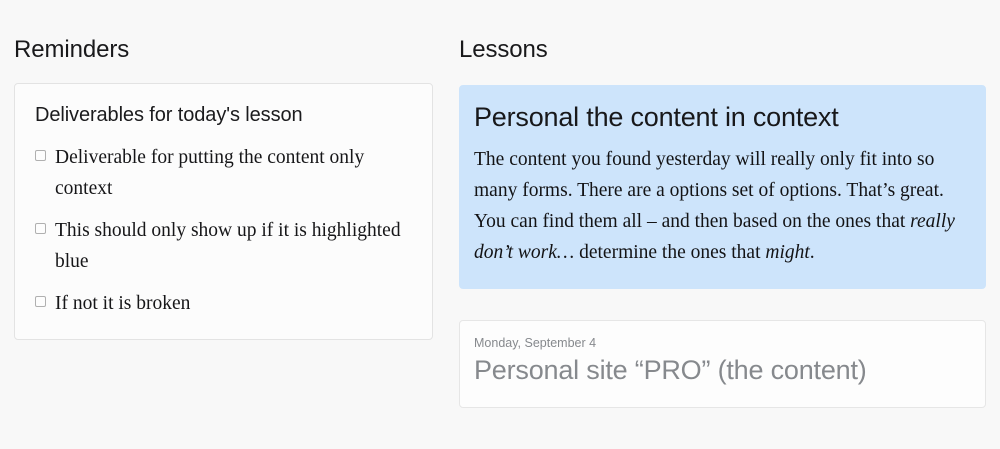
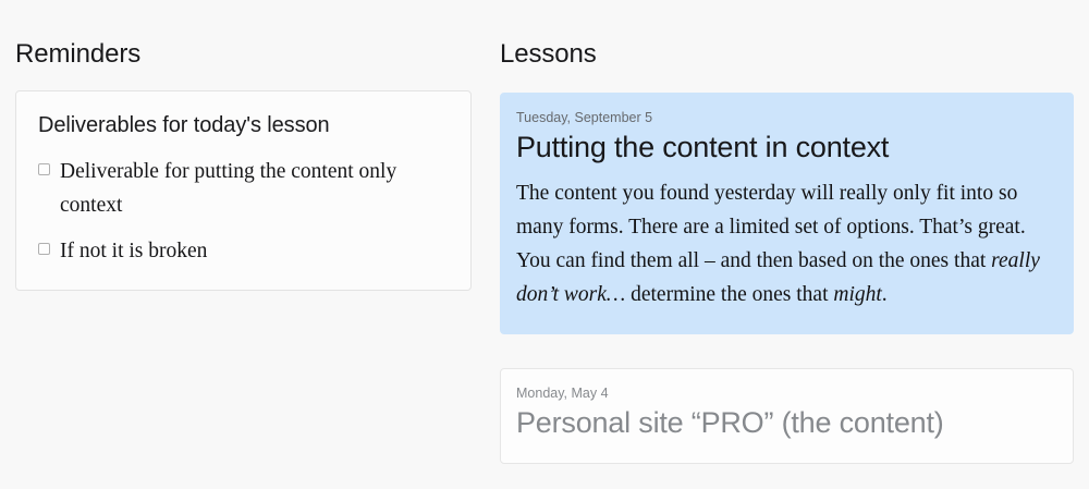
  Reminders
  Deliverables for today's lesson
  Deliverable for putting the content only context
- This should only show up if it is highlighted blue
  If not it is broken
  Lessons
+ Tuesday, September 5
- Personal the content in context
+ Putting the content in context
- The content you found yesterday will really only fit into so many forms. There are a options set of options. That’s great. You can find them all – and then based on the ones that really don’t work… determine the ones that might.
+ The content you found yesterday will really only fit into so many forms. There are a limited set of options. That’s great. You can find them all – and then based on the ones that really don’t work… determine the ones that might.
- Monday, September 4
+ Monday, May 4
  Personal site “PRO” (the content)
